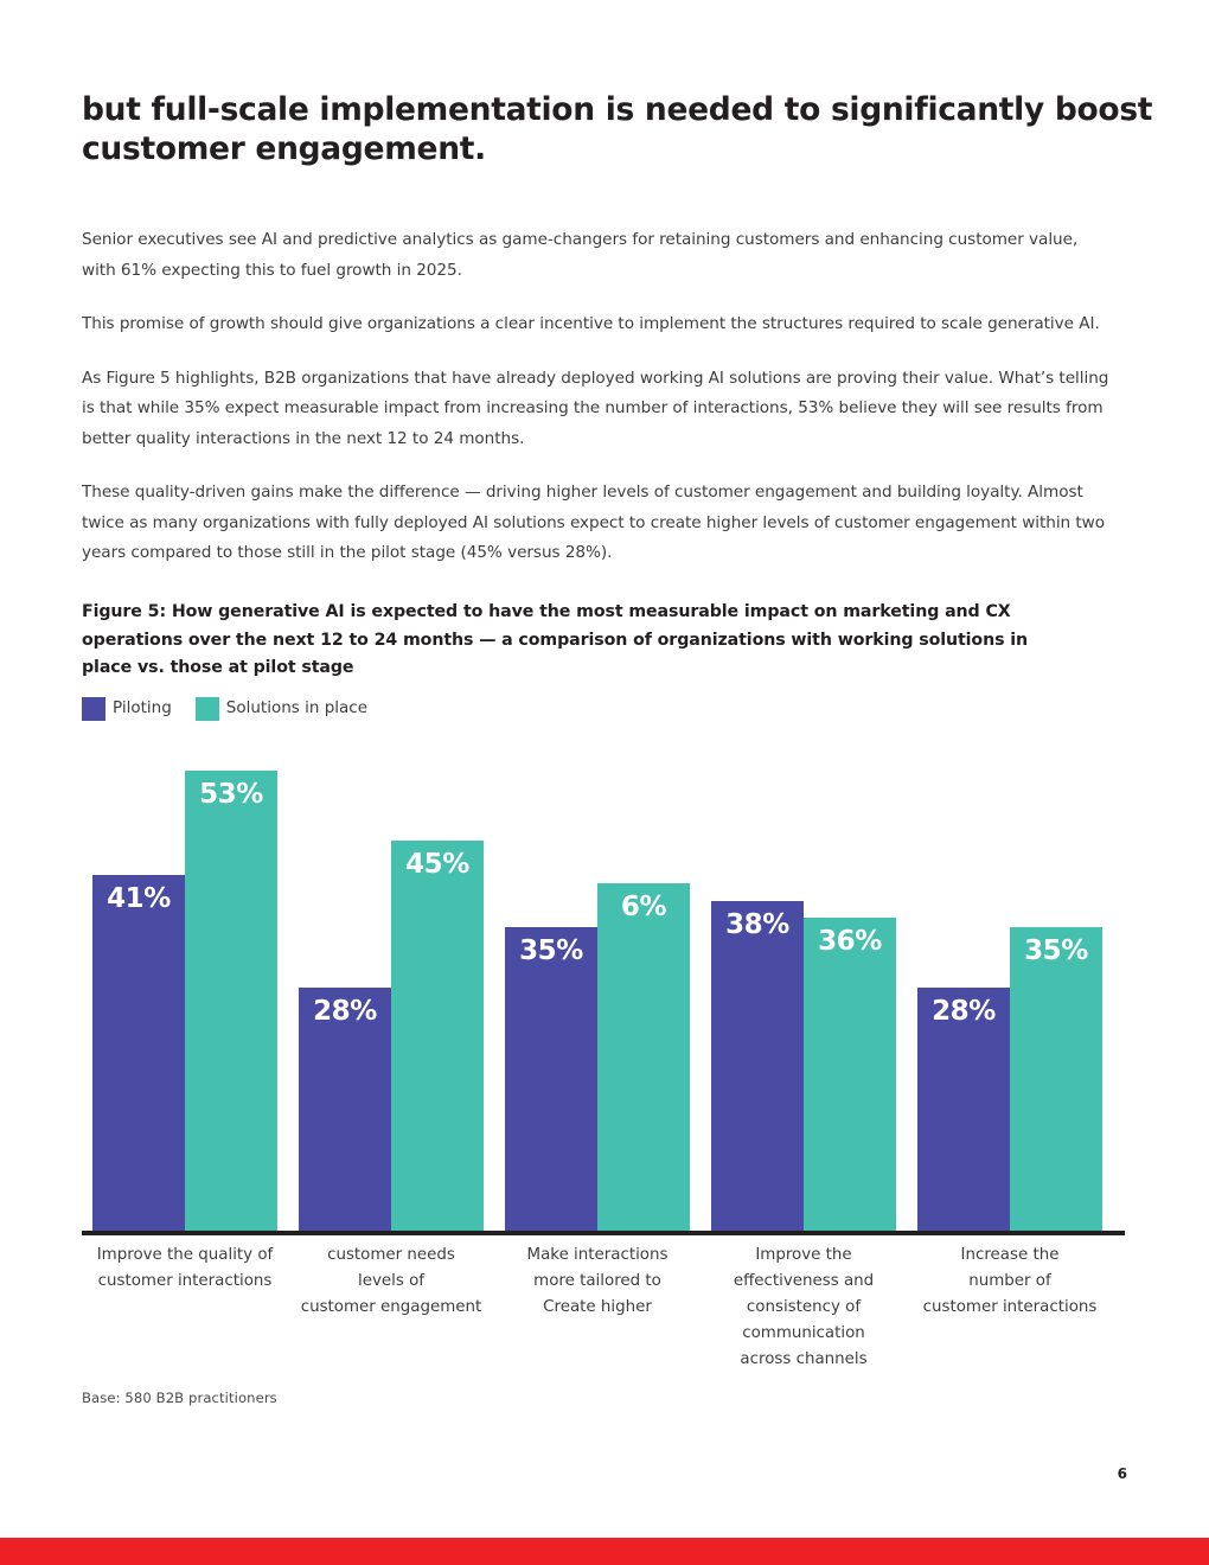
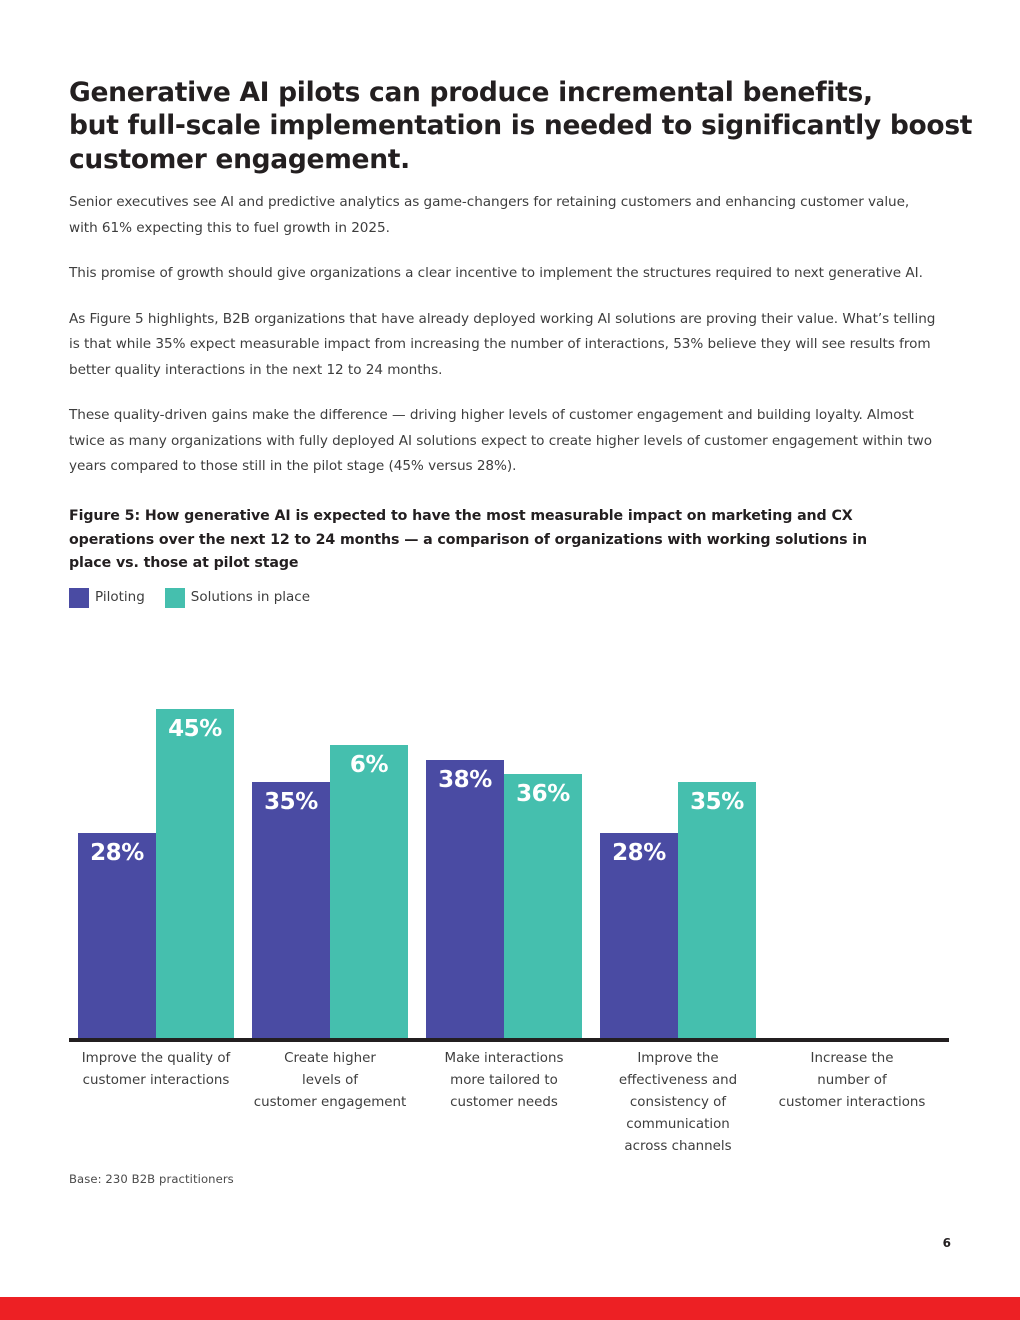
+ Generative AI pilots can produce incremental benefits,
  but full-scale implementation is needed to significantly boost
  customer engagement.
  Senior executives see AI and predictive analytics as game-changers for retaining customers and enhancing customer value, with 61% expecting this to fuel growth in 2025.
- This promise of growth should give organizations a clear incentive to implement the structures required to scale generative AI.
+ This promise of growth should give organizations a clear incentive to implement the structures required to next generative AI.
  As Figure 5 highlights, B2B organizations that have already deployed working AI solutions are proving their value. What’s telling is that while 35% expect measurable impact from increasing the number of interactions, 53% believe they will see results from better quality interactions in the next 12 to 24 months.
  These quality-driven gains make the difference — driving higher levels of customer engagement and building loyalty. Almost twice as many organizations with fully deployed AI solutions expect to create higher levels of customer engagement within two years compared to those still in the pilot stage (45% versus 28%).
  Figure 5: How generative AI is expected to have the most measurable impact on marketing and CX operations over the next 12 to 24 months — a comparison of organizations with working solutions in place vs. those at pilot stage
  Piloting
  Solutions in place
- 41%
- 53%
  28%
  45%
  35%
  6%
  38%
  36%
  28%
  35%
  Improve the quality of
  customer interactions
- customer needs
+ Create higher
  levels of
  customer engagement
  Make interactions
  more tailored to
- Create higher
+ customer needs
  Improve the
  effectiveness and
  consistency of
  communication
  across channels
  Increase the
  number of
  customer interactions
- Base: 580 B2B practitioners
+ Base: 230 B2B practitioners
  6
